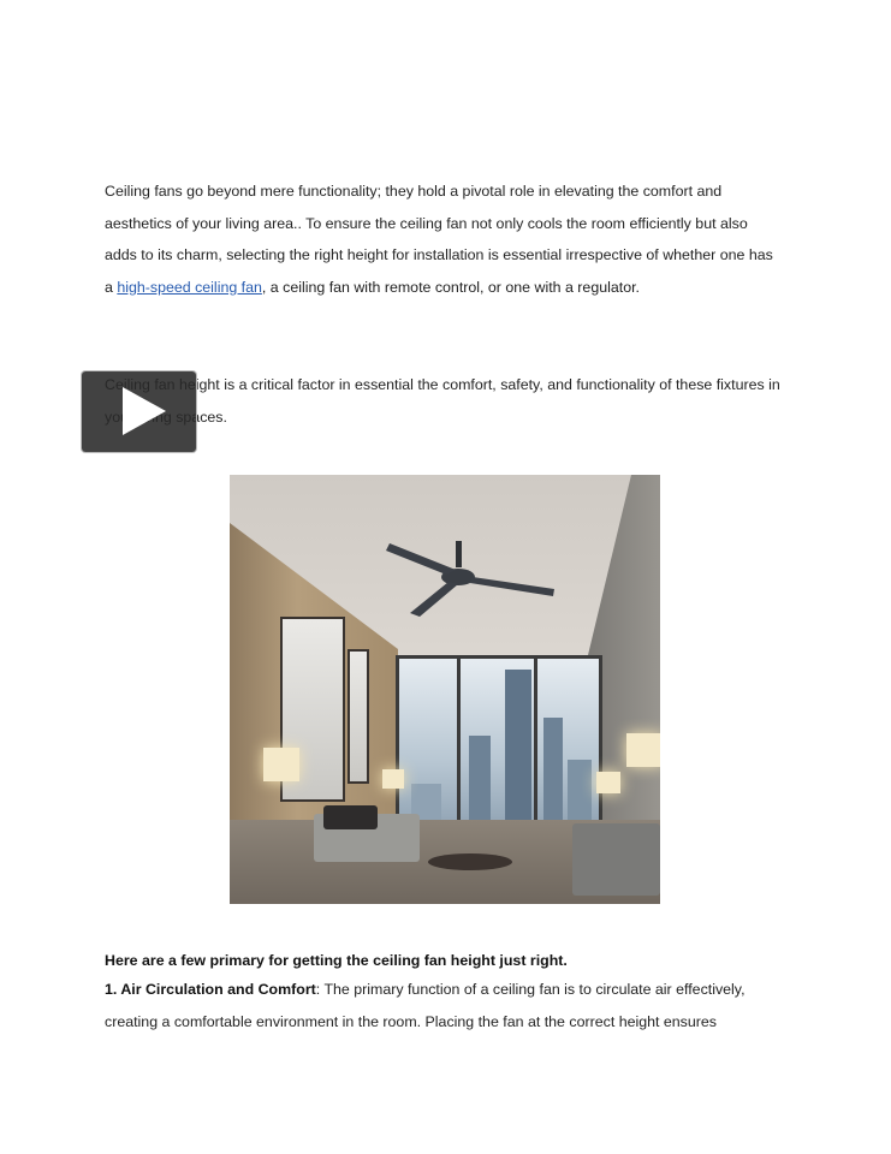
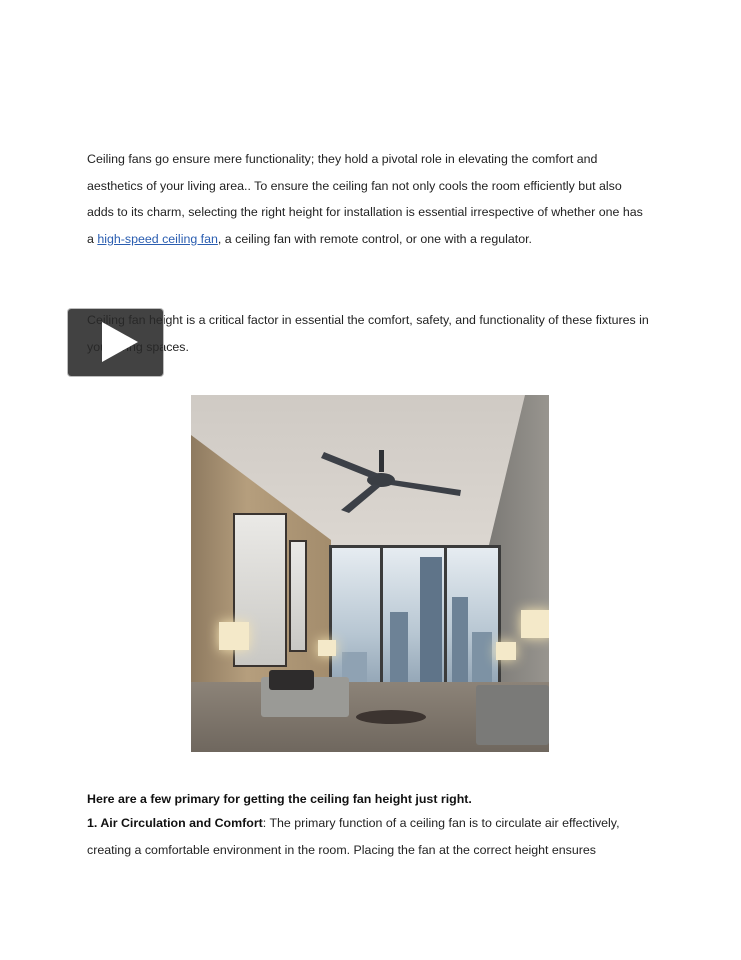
- Ceiling fans go beyond mere functionality; they hold a pivotal role in elevating the comfort and aesthetics of your living area.. To ensure the ceiling fan not only cools the room efficiently but also adds to its charm, selecting the right height for installation is essential irrespective of whether one has a high-speed ceiling fan, a ceiling fan with remote control, or one with a regulator.
+ Ceiling fans go ensure mere functionality; they hold a pivotal role in elevating the comfort and aesthetics of your living area.. To ensure the ceiling fan not only cools the room efficiently but also adds to its charm, selecting the right height for installation is essential irrespective of whether one has a high-speed ceiling fan, a ceiling fan with remote control, or one with a regulator.
  Ceiling fan height is a critical factor in essential the comfort, safety, and functionality of these fixtures in your living spaces.
  Here are a few primary for getting the ceiling fan height just right.
  1. Air Circulation and Comfort: The primary function of a ceiling fan is to circulate air effectively, creating a comfortable environment in the room. Placing the fan at the correct height ensures
